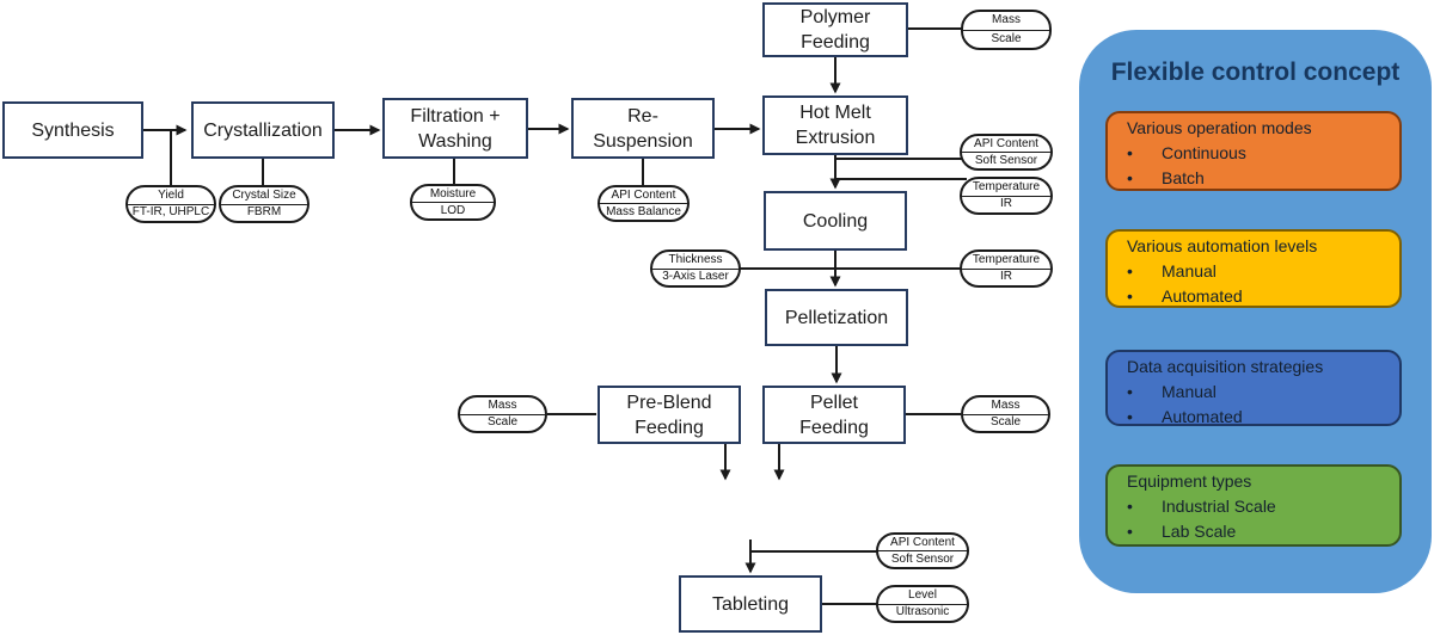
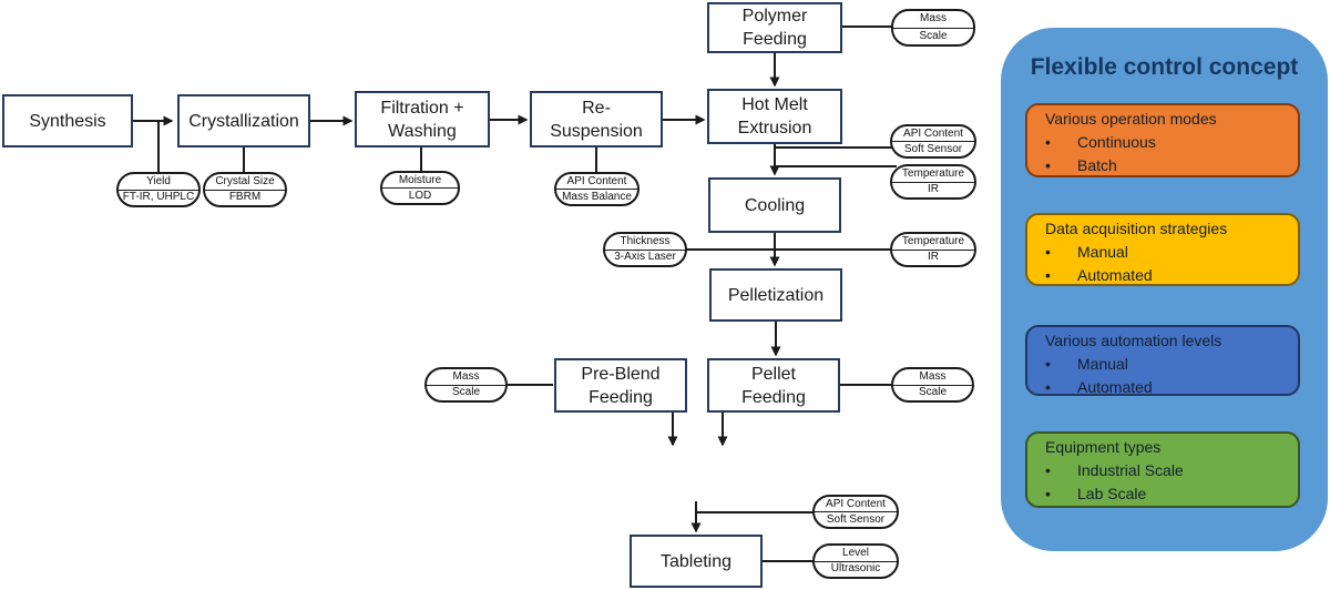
  Synthesis
  Crystallization
  Filtration +
  Washing
  Re-
  Suspension
  Polymer
  Feeding
  Hot Melt
  Extrusion
  Cooling
  Pelletization
  Pre-Blend
  Feeding
  Pellet
  Feeding
  Tableting
  Yield
  FT-IR, UHPLC
  Crystal Size
  FBRM
  Moisture
  LOD
  API Content
  Mass Balance
  Mass
  Scale
  API Content
  Soft Sensor
  Temperature
  IR
  Thickness
  3-Axis Laser
  Temperature
  IR
  Mass
  Scale
  Mass
  Scale
  API Content
  Soft Sensor
  Level
  Ultrasonic
  Flexible control concept
  Various operation modes
  •
  Continuous
  •
  Batch
- Various automation levels
+ Data acquisition strategies
  •
  Manual
  •
  Automated
- Data acquisition strategies
+ Various automation levels
  •
  Manual
  •
  Automated
  Equipment types
  •
  Industrial Scale
  •
  Lab Scale
